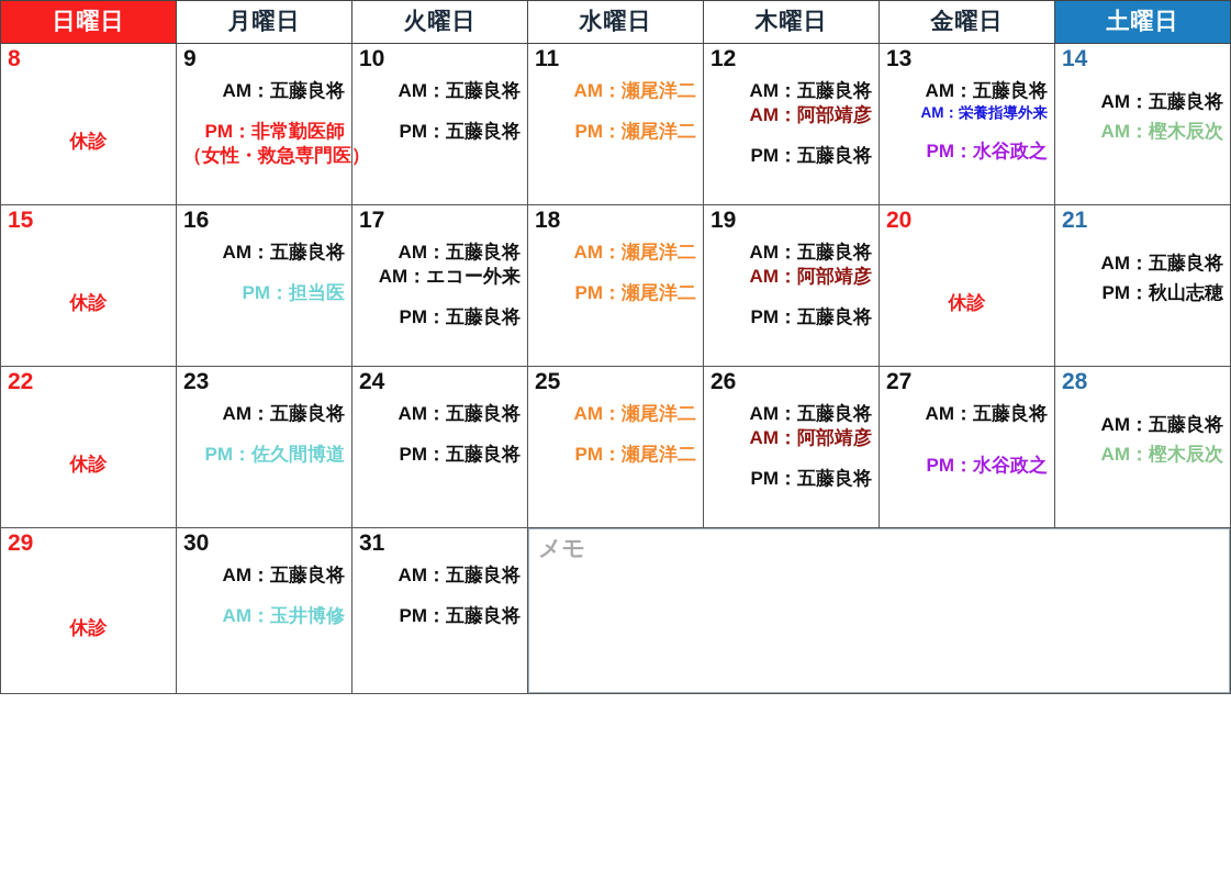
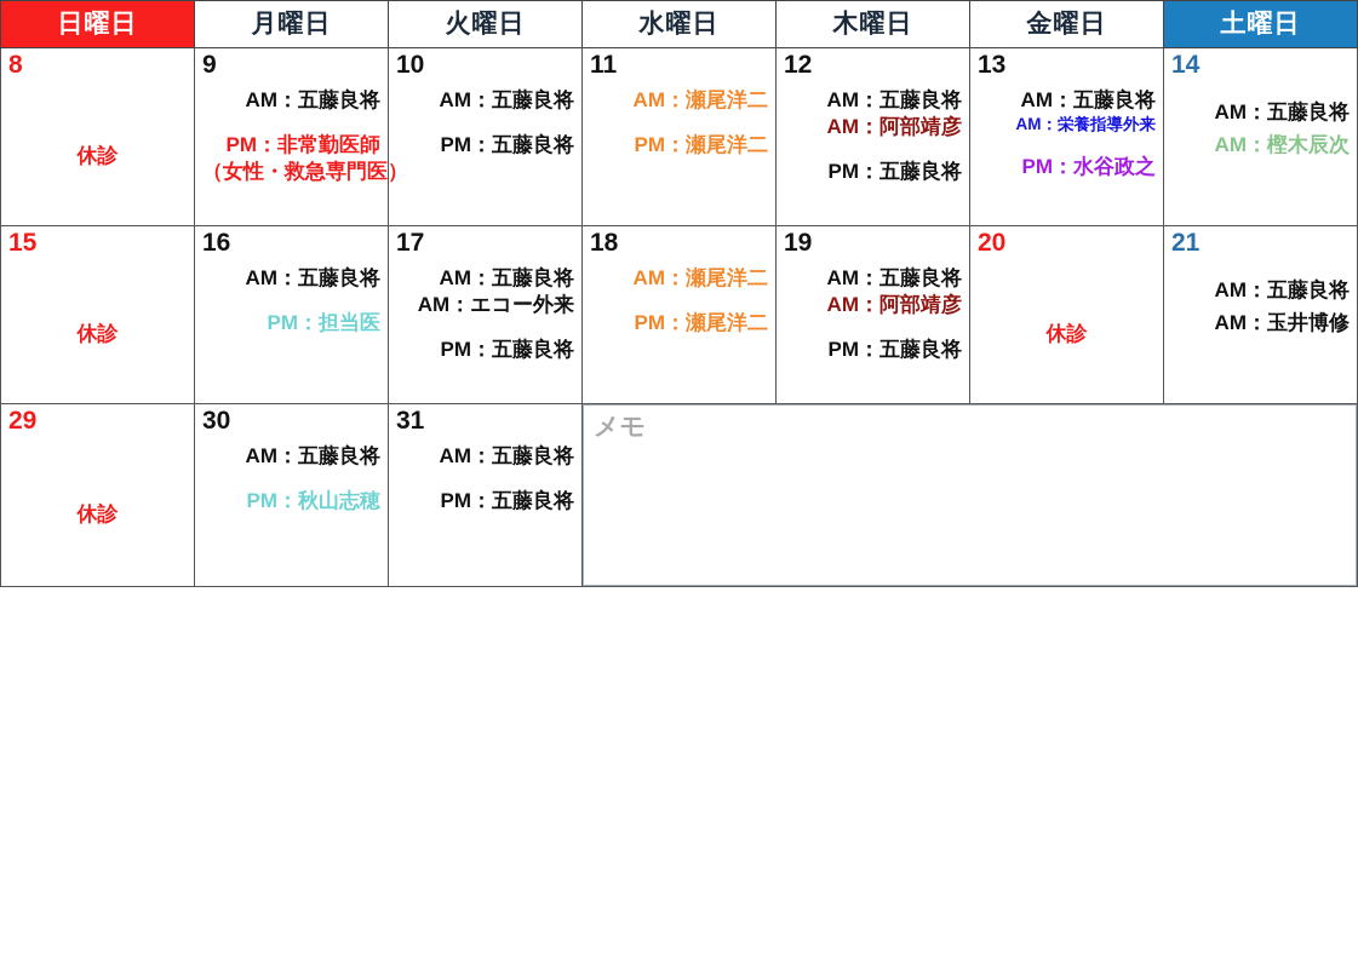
  日曜日	月曜日	火曜日	水曜日	木曜日	金曜日	土曜日
  8休診	9AM：五藤良将PM：非常勤医師（女性・救急専門医	10AM：五藤良将PM：五藤良将	11AM：瀬尾洋二PM：瀬尾洋二	12AM：五藤良将AM：阿部靖彦PM：五藤良将	13AM：五藤良将AM：栄養指導外来PM：水谷政之	14AM：五藤良将AM：樫木辰次
- 15休診	16AM：五藤良将PM：担当医	17AM：五藤良将AM：エコー外来PM：五藤良将	18AM：瀬尾洋二PM：瀬尾洋二	19AM：五藤良将AM：阿部靖彦PM：五藤良将	20休診	21AM：五藤良将PM：秋山志穂
+ 15休診	16AM：五藤良将PM：担当医	17AM：五藤良将AM：エコー外来PM：五藤良将	18AM：瀬尾洋二PM：瀬尾洋二	19AM：五藤良将AM：阿部靖彦PM：五藤良将	20休診	21AM：五藤良将AM：玉井博修
- 22休診	23AM：五藤良将PM：佐久間博道	24AM：五藤良将PM：五藤良将	25AM：瀬尾洋二PM：瀬尾洋二	26AM：五藤良将AM：阿部靖彦PM：五藤良将	27AM：五藤良将PM：水谷政之	28AM：五藤良将AM：樫木辰次
- 29休診	30AM：五藤良将AM：玉井博修	31AM：五藤良将PM：五藤良将	メモ
+ 29休診	30AM：五藤良将PM：秋山志穂	31AM：五藤良将PM：五藤良将	メモ
